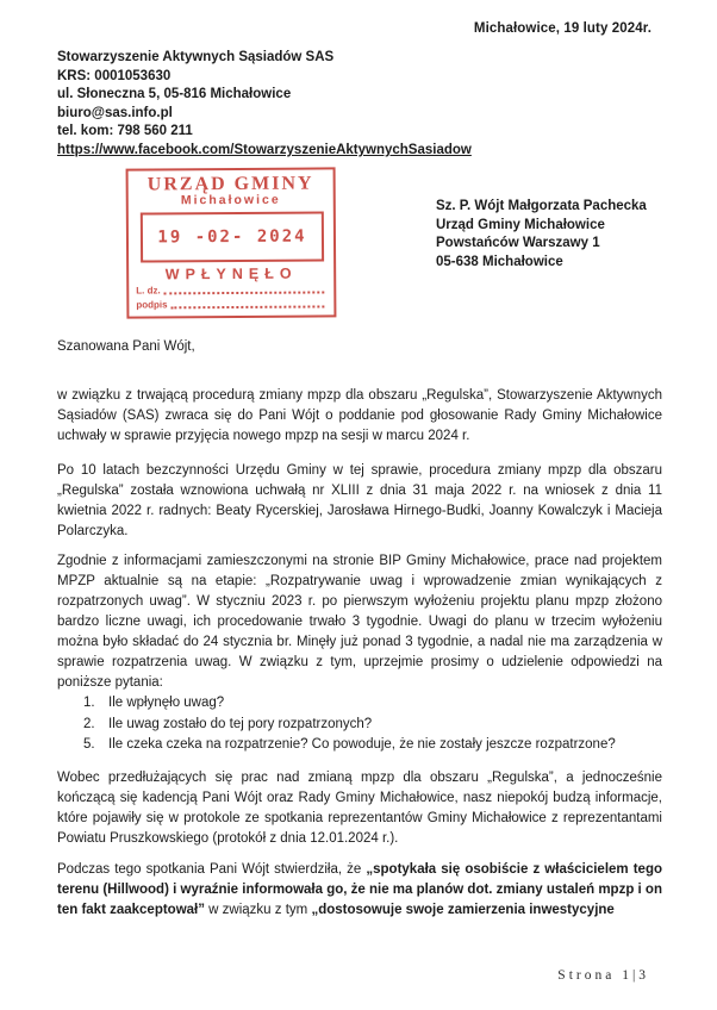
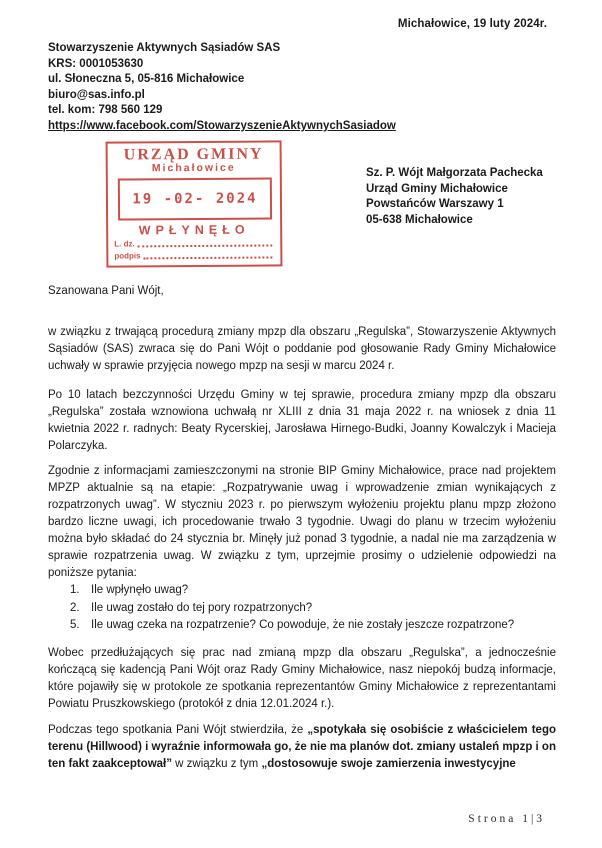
  Michałowice, 19 luty 2024r.
  Stowarzyszenie Aktywnych Sąsiadów SAS
  KRS: 0001053630
  ul. Słoneczna 5, 05-816 Michałowice
  biuro@sas.info.pl
- tel. kom: 798 560 211
+ tel. kom: 798 560 129
  https://www.facebook.com/StowarzyszenieAktywnychSasiadow
  URZĄD GMINY
  Michałowice
  19 -02- 2024
  WPŁYNĘŁO
  L. dz.
  podpis
  Sz. P. Wójt Małgorzata Pachecka
  Urząd Gminy Michałowice
  Powstańców Warszawy 1
  05-638 Michałowice
  Szanowana Pani Wójt,
  w związku z trwającą procedurą zmiany mpzp dla obszaru „Regulska”, Stowarzyszenie Aktywnych Sąsiadów (SAS) zwraca się do Pani Wójt o poddanie pod głosowanie Rady Gminy Michałowice uchwały w sprawie przyjęcia nowego mpzp na sesji w marcu 2024 r.
  Po 10 latach bezczynności Urzędu Gminy w tej sprawie, procedura zmiany mpzp dla obszaru „Regulska” została wznowiona uchwałą nr XLIII z dnia 31 maja 2022 r. na wniosek z dnia 11 kwietnia 2022 r. radnych: Beaty Rycerskiej, Jarosława Hirnego-Budki, Joanny Kowalczyk i Macieja Polarczyka.
  Zgodnie z informacjami zamieszczonymi na stronie BIP Gminy Michałowice, prace nad projektem MPZP aktualnie są na etapie: „Rozpatrywanie uwag i wprowadzenie zmian wynikających z rozpatrzonych uwag”. W styczniu 2023 r. po pierwszym wyłożeniu projektu planu mpzp złożono bardzo liczne uwagi, ich procedowanie trwało 3 tygodnie. Uwagi do planu w trzecim wyłożeniu można było składać do 24 stycznia br. Minęły już ponad 3 tygodnie, a nadal nie ma zarządzenia w sprawie rozpatrzenia uwag. W związku z tym, uprzejmie prosimy o udzielenie odpowiedzi na poniższe pytania:
  1.
  Ile wpłynęło uwag?
  2.
  Ile uwag zostało do tej pory rozpatrzonych?
  5.
- Ile czeka czeka na rozpatrzenie? Co powoduje, że nie zostały jeszcze rozpatrzone?
+ Ile uwag czeka na rozpatrzenie? Co powoduje, że nie zostały jeszcze rozpatrzone?
  Wobec przedłużających się prac nad zmianą mpzp dla obszaru „Regulska”, a jednocześnie kończącą się kadencją Pani Wójt oraz Rady Gminy Michałowice, nasz niepokój budzą informacje, które pojawiły się w protokole ze spotkania reprezentantów Gminy Michałowice z reprezentantami Powiatu Pruszkowskiego (protokół z dnia 12.01.2024 r.).
  Podczas tego spotkania Pani Wójt stwierdziła, że „spotykała się osobiście z właścicielem tego terenu (Hillwood) i wyraźnie informowała go, że nie ma planów dot. zmiany ustaleń mpzp i on ten fakt zaakceptował” w związku z tym „dostosowuje swoje zamierzenia inwestycyjne
  Strona 1|3
